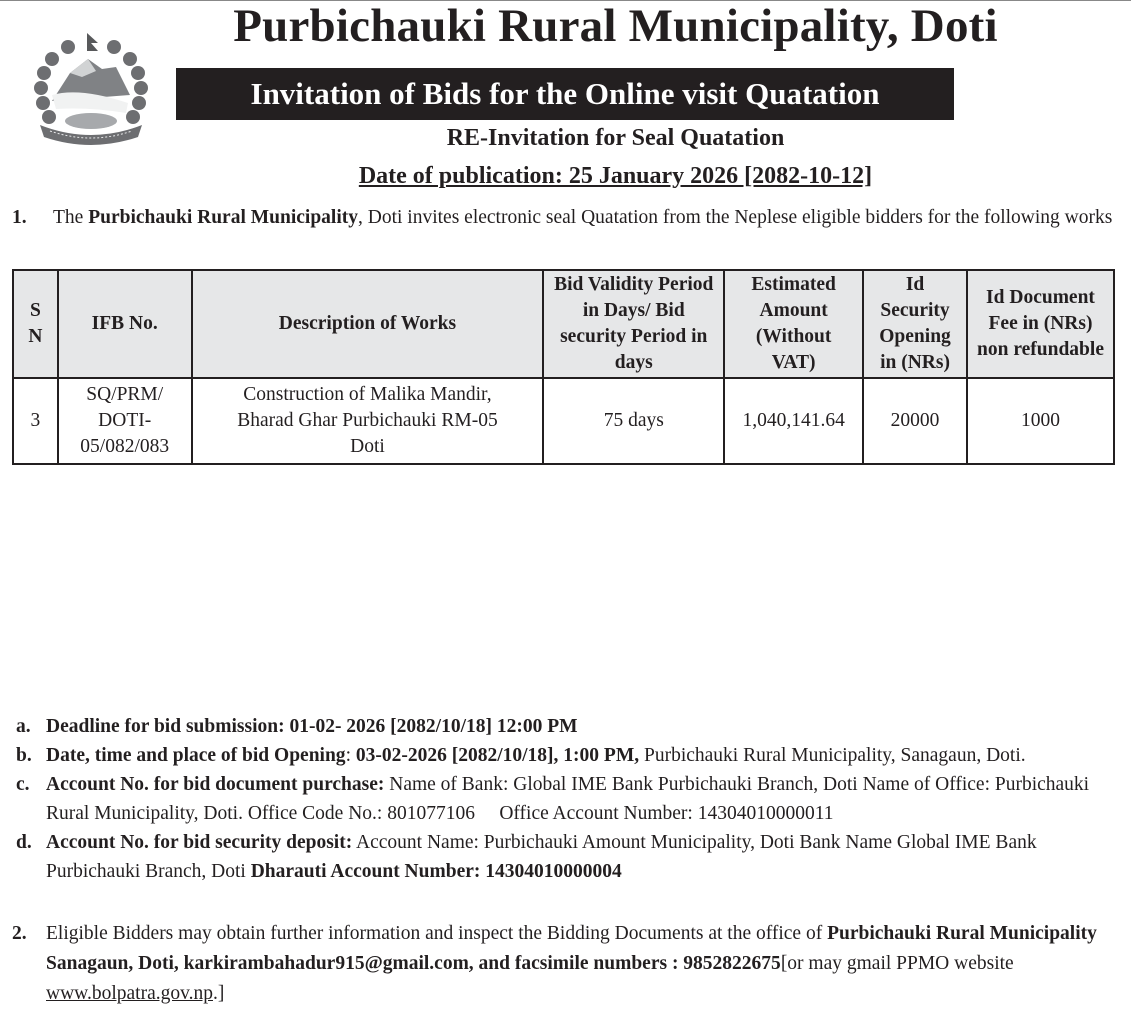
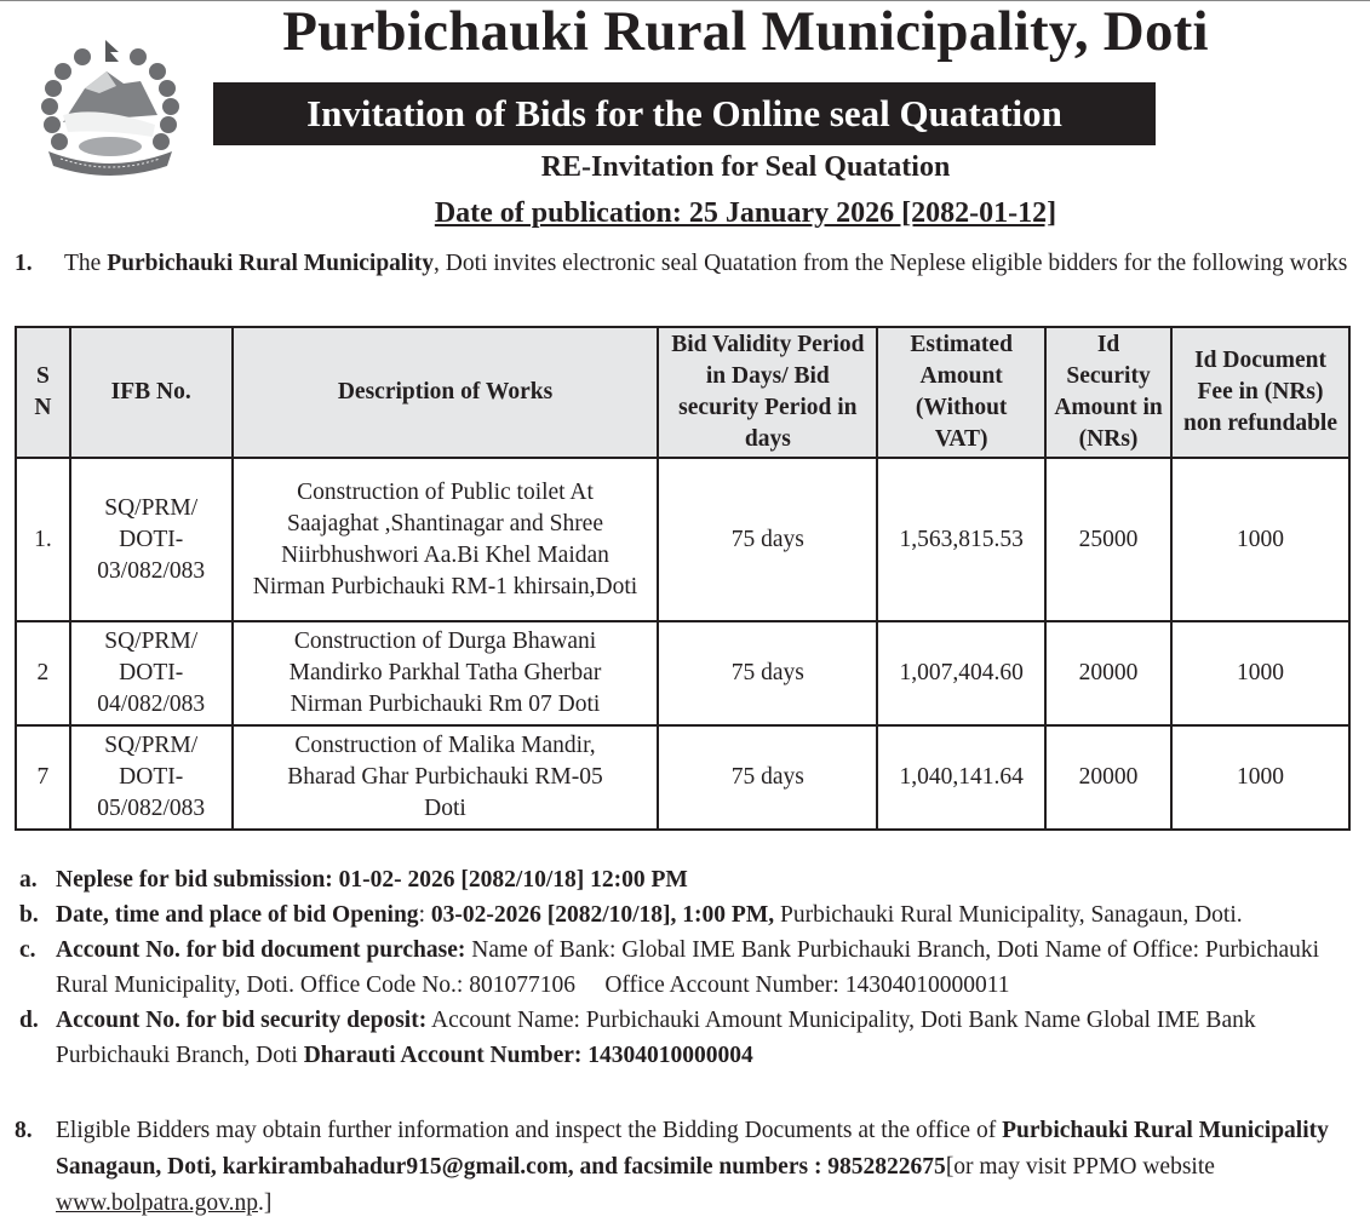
  Purbichauki Rural Municipality, Doti
- Invitation of Bids for the Online visit Quatation
+ Invitation of Bids for the Online seal Quatation
  RE-Invitation for Seal Quatation
- Date of publication: 25 January 2026 [2082-10-12]
+ Date of publication: 25 January 2026 [2082-01-12]
  1.
  The Purbichauki Rural Municipality, Doti invites electronic seal Quatation from the Neplese eligible bidders for the following works
- S N	IFB No.	Description of Works	Bid Validity Period in Days/ Bid security Period in days	Estimated Amount (Without VAT)	Id Security Opening in (NRs)	Id Document Fee in (NRs) non refundable
+ S N	IFB No.	Description of Works	Bid Validity Period in Days/ Bid security Period in days	Estimated Amount (Without VAT)	Id Security Amount in (NRs)	Id Document Fee in (NRs) non refundable
+ 1.	SQ/PRM/ DOTI- 03/082/083	Construction of Public toilet At Saajaghat ,Shantinagar and Shree Niirbhushwori Aa.Bi Khel Maidan Nirman Purbichauki RM-1 khirsain,Doti	75 days	1,563,815.53	25000	1000
+ 2	SQ/PRM/ DOTI- 04/082/083	Construction of Durga Bhawani Mandirko Parkhal Tatha Gherbar Nirman Purbichauki Rm 07 Doti	75 days	1,007,404.60	20000	1000
- 3	SQ/PRM/ DOTI- 05/082/083	Construction of Malika Mandir, Bharad Ghar Purbichauki RM-05 Doti	75 days	1,040,141.64	20000	1000
+ 7	SQ/PRM/ DOTI- 05/082/083	Construction of Malika Mandir, Bharad Ghar Purbichauki RM-05 Doti	75 days	1,040,141.64	20000	1000
  a.
- Deadline for bid submission: 01-02- 2026 [2082/10/18] 12:00 PM
+ Neplese for bid submission: 01-02- 2026 [2082/10/18] 12:00 PM
  b.
  Date, time and place of bid Opening: 03-02-2026 [2082/10/18], 1:00 PM, Purbichauki Rural Municipality, Sanagaun, Doti.
  c.
  Account No. for bid document purchase: Name of Bank: Global IME Bank Purbichauki Branch, Doti Name of Office: Purbichauki Rural Municipality, Doti. Office Code No.: 801077106 Office Account Number: 14304010000011
  d.
  Account No. for bid security deposit: Account Name: Purbichauki Amount Municipality, Doti Bank Name Global IME Bank Purbichauki Branch, Doti Dharauti Account Number: 14304010000004
- 2.
+ 8.
- Eligible Bidders may obtain further information and inspect the Bidding Documents at the office of Purbichauki Rural Municipality Sanagaun, Doti, karkirambahadur915@gmail.com, and facsimile numbers : 9852822675[or may gmail PPMO website www.bolpatra.gov.np.]
+ Eligible Bidders may obtain further information and inspect the Bidding Documents at the office of Purbichauki Rural Municipality Sanagaun, Doti, karkirambahadur915@gmail.com, and facsimile numbers : 9852822675[or may visit PPMO website www.bolpatra.gov.np.]
